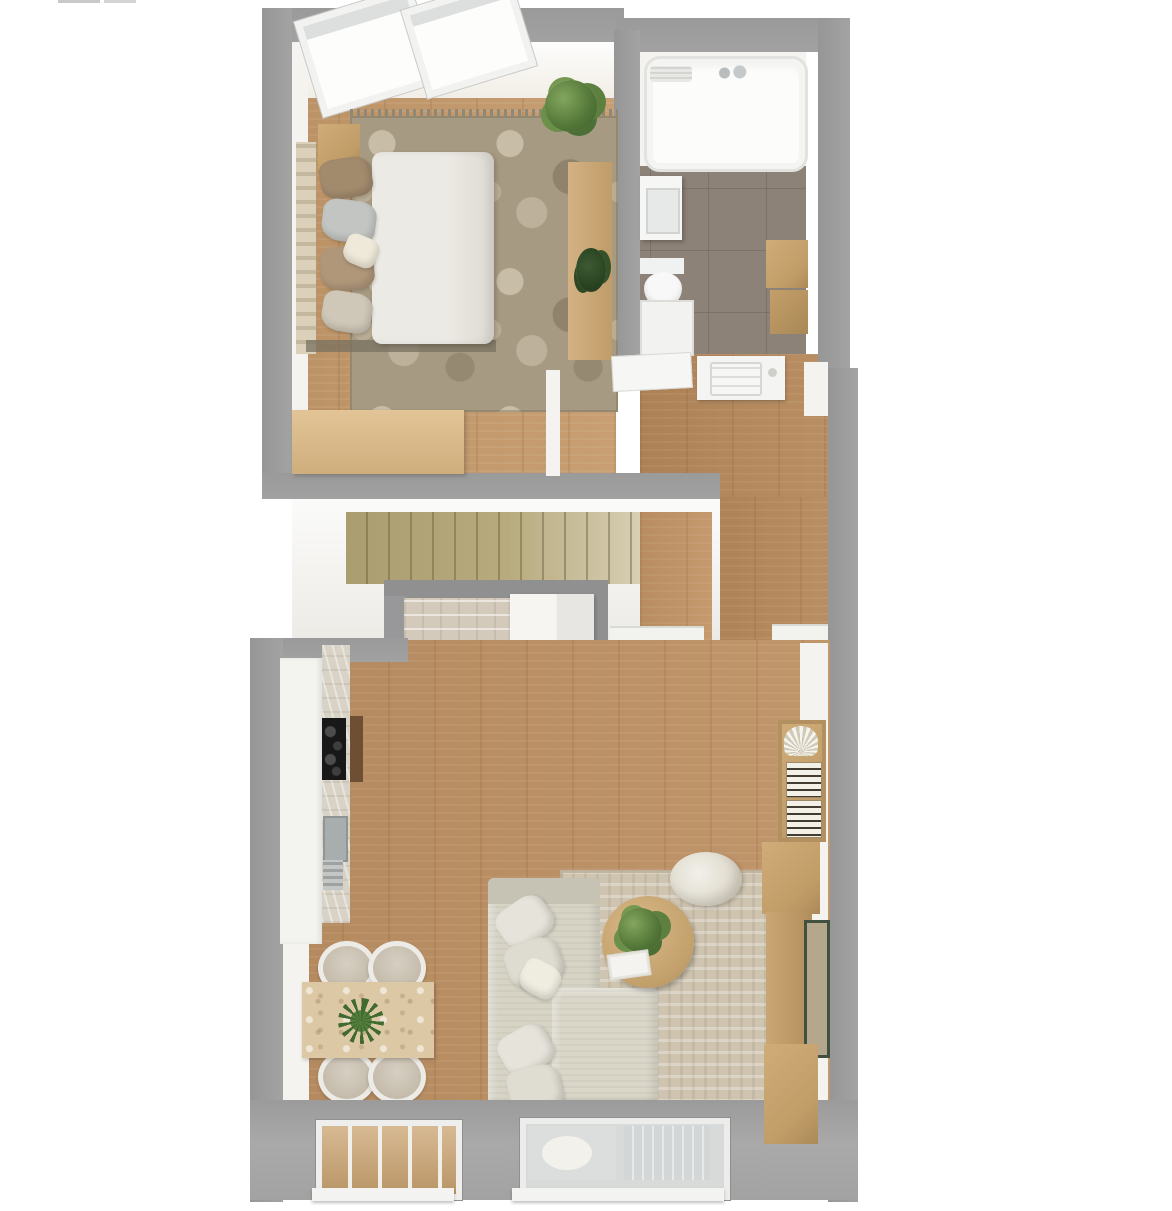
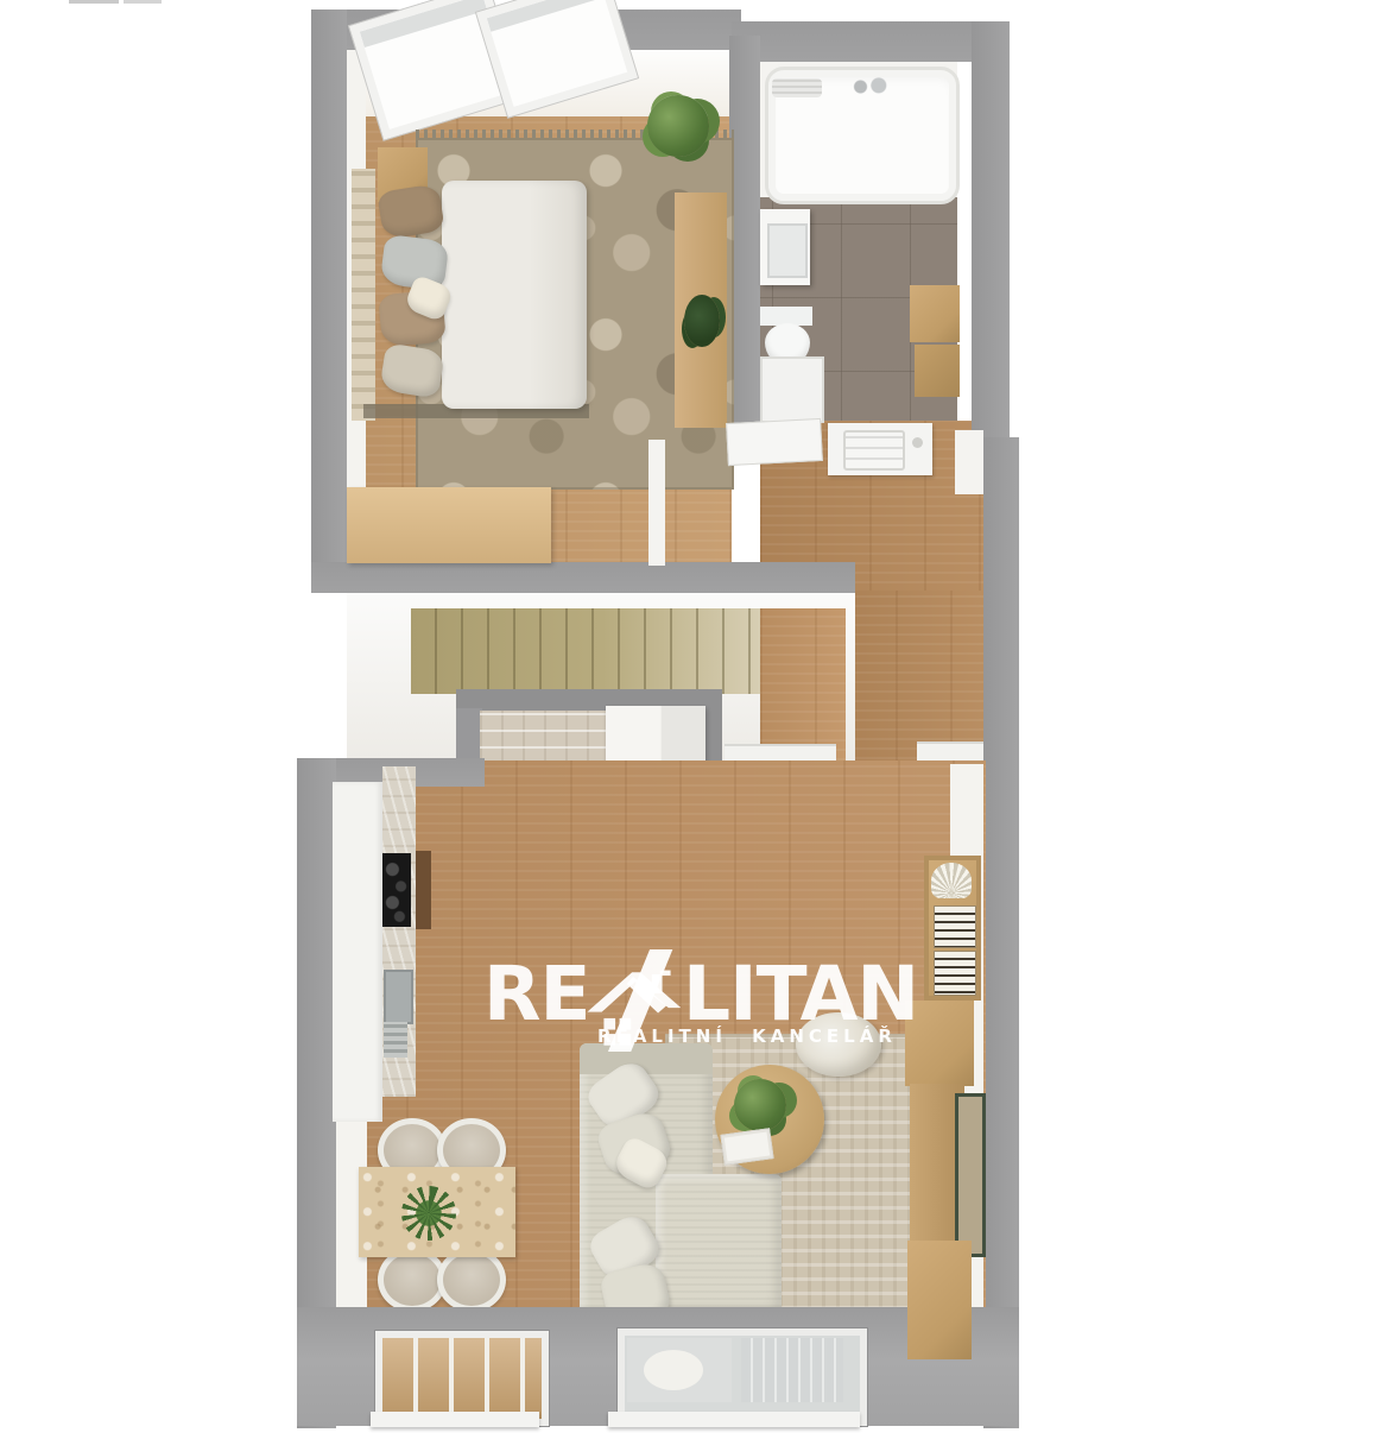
+ RE
+ LITAN
+ REALITNÍ KANCELÁŘ
